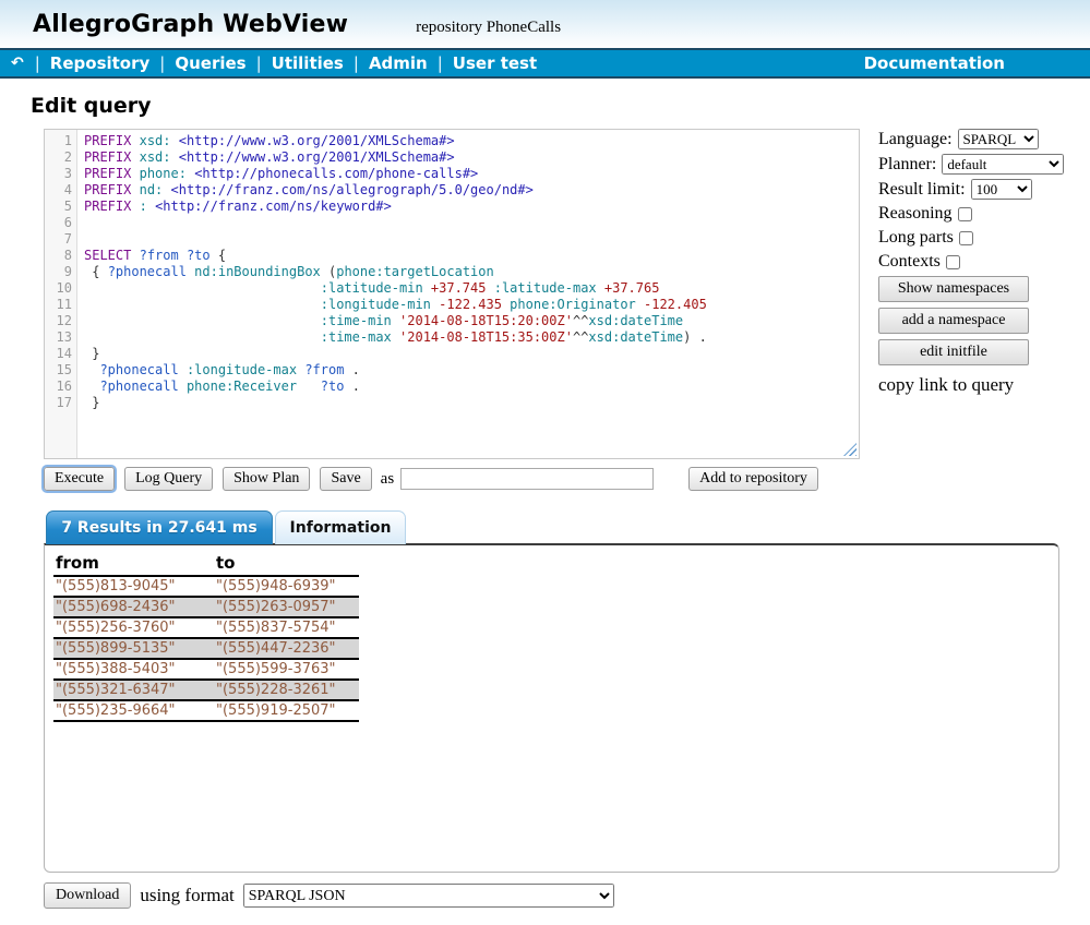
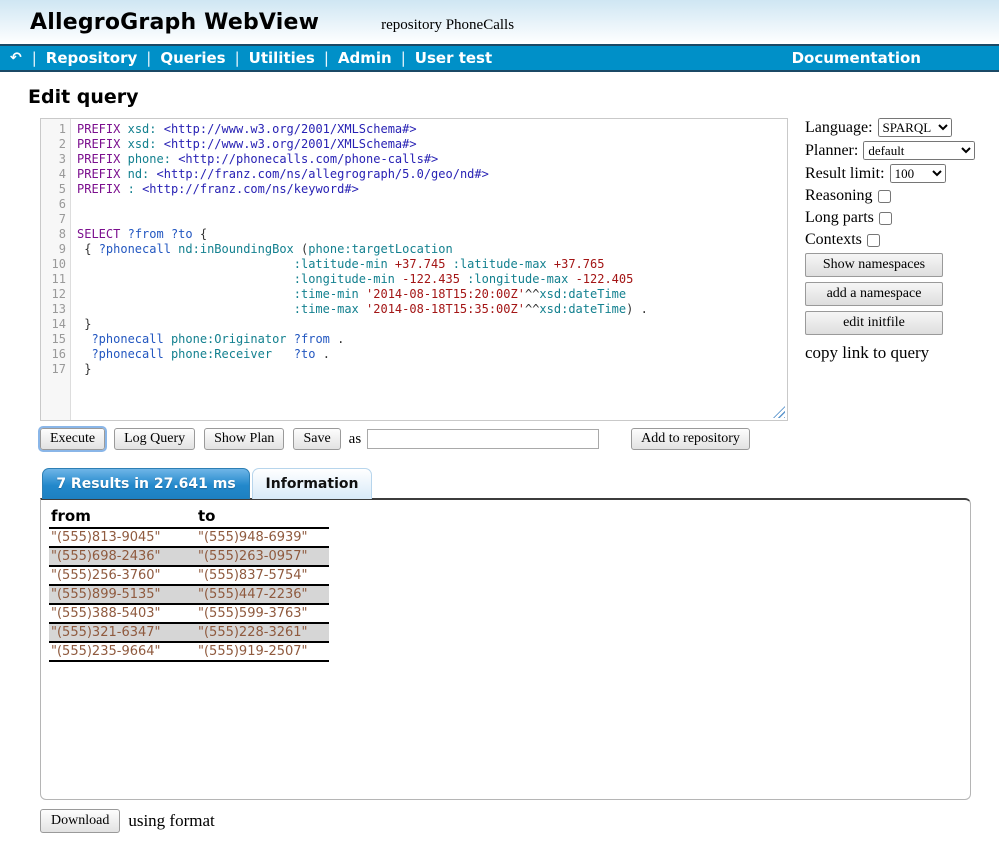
  AllegroGraph WebView
  repository PhoneCalls
  ↶
  |
  Repository
  |
  Queries
  |
  Utilities
  |
  Admin
  |
  User test
  Documentation
  Edit query
  1
  2
  3
  4
  5
  6
  7
  8
  9
  10
  11
  12
  13
  14
  15
  16
  17
  PREFIX xsd: <http://www.w3.org/2001/XMLSchema#>
  PREFIX xsd: <http://www.w3.org/2001/XMLSchema#>
  PREFIX phone: <http://phonecalls.com/phone-calls#>
  PREFIX nd: <http://franz.com/ns/allegrograph/5.0/geo/nd#>
  PREFIX : <http://franz.com/ns/keyword#>
  SELECT ?from ?to {
  { ?phonecall nd:inBoundingBox (phone:targetLocation
  :latitude-min +37.745 :latitude-max +37.765
- :longitude-min -122.435 phone:Originator -122.405
+ :longitude-min -122.435 :longitude-max -122.405
  :time-min '2014-08-18T15:20:00Z'^^xsd:dateTime
  :time-max '2014-08-18T15:35:00Z'^^xsd:dateTime) .
  }
- ?phonecall :longitude-max ?from .
+ ?phonecall phone:Originator ?from .
  ?phonecall phone:Receiver ?to .
  }
  Language:
  SPARQL
  Planner:
  default
  Result limit:
  100
  Reasoning
  Long parts
  Contexts
  Show namespaces
  add a namespace
  edit initfile
  copy link to query
  Execute
  Log Query
  Show Plan
  Save
  as
  Add to repository
  7 Results in 27.641 ms
  Information
  from	to
  "(555)813-9045"	"(555)948-6939"
  "(555)698-2436"	"(555)263-0957"
  "(555)256-3760"	"(555)837-5754"
  "(555)899-5135"	"(555)447-2236"
  "(555)388-5403"	"(555)599-3763"
  "(555)321-6347"	"(555)228-3261"
  "(555)235-9664"	"(555)919-2507"
  Download
  using format
- SPARQL JSON
